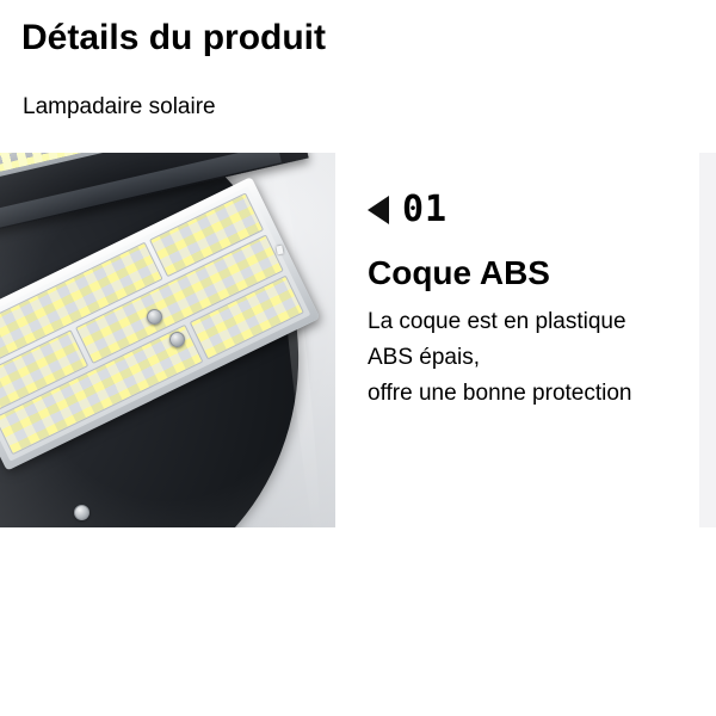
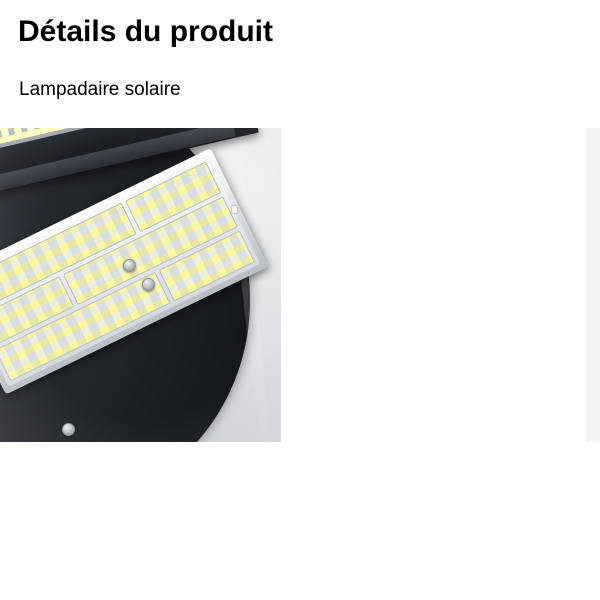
  Détails du produit
  Lampadaire solaire
- 01
- Coque ABS
- La coque est en plastique
- ABS épais,
- offre une bonne protection
